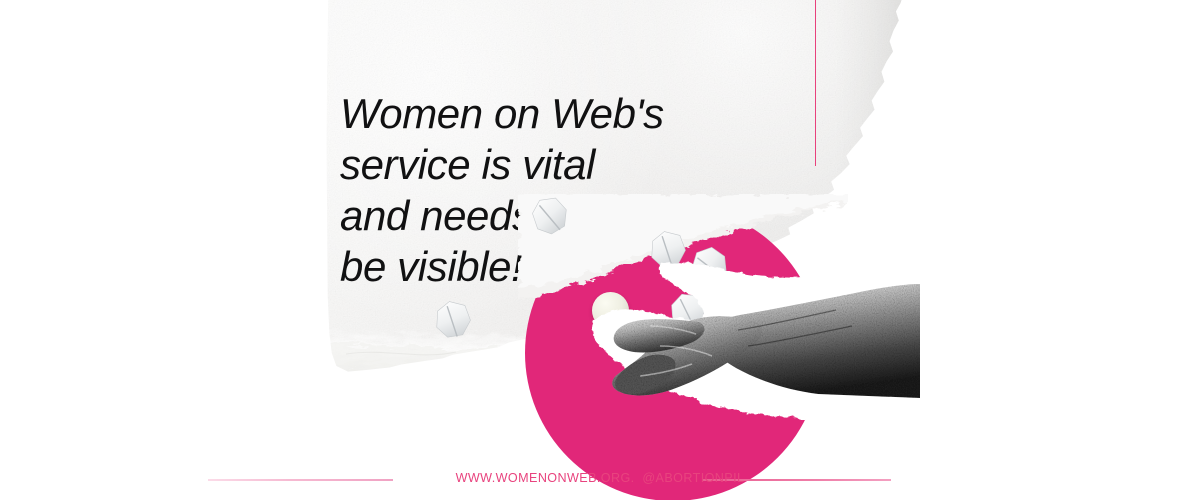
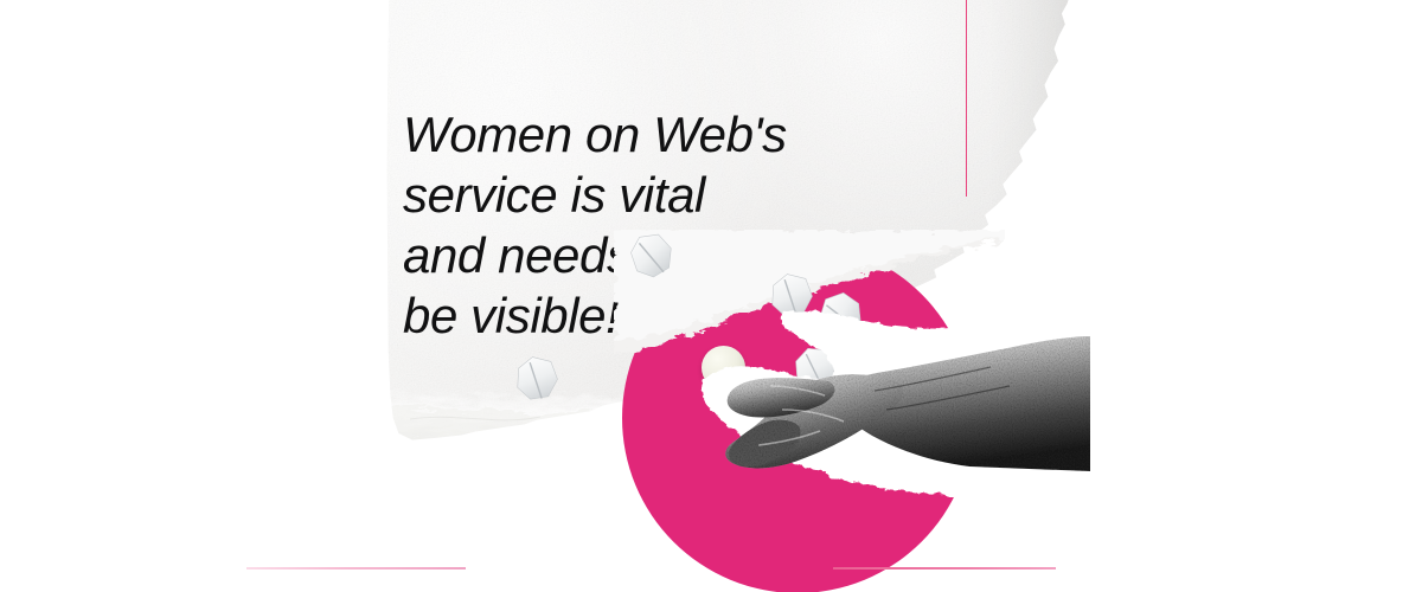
  Women on Web's
  service is vital
  and need
  be visible!
- WWW.WOMENONWEB.ORG. @ABORTIONPIL
